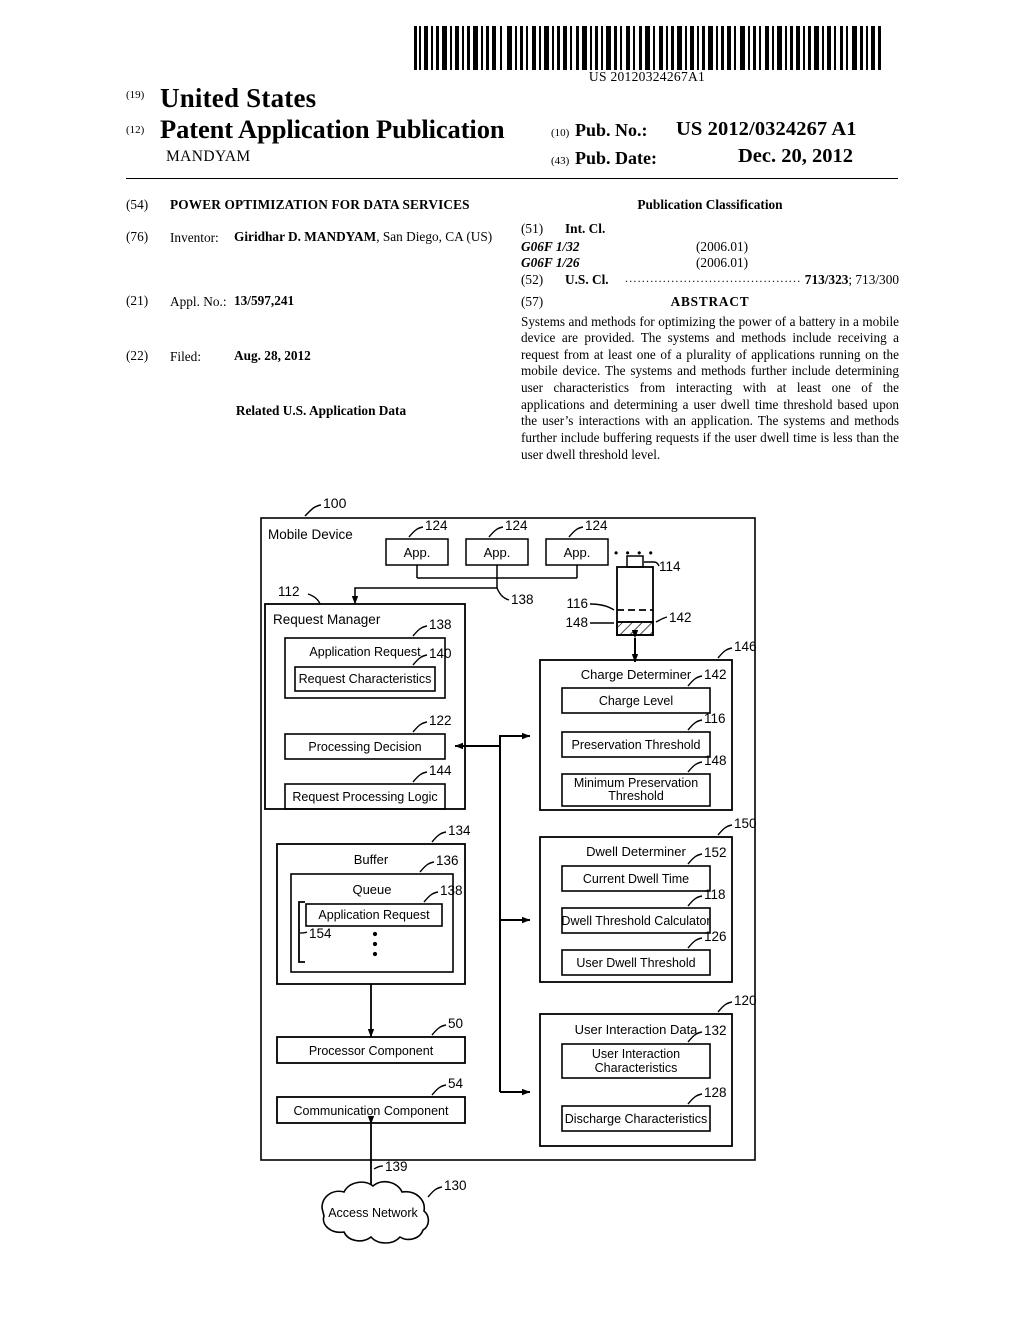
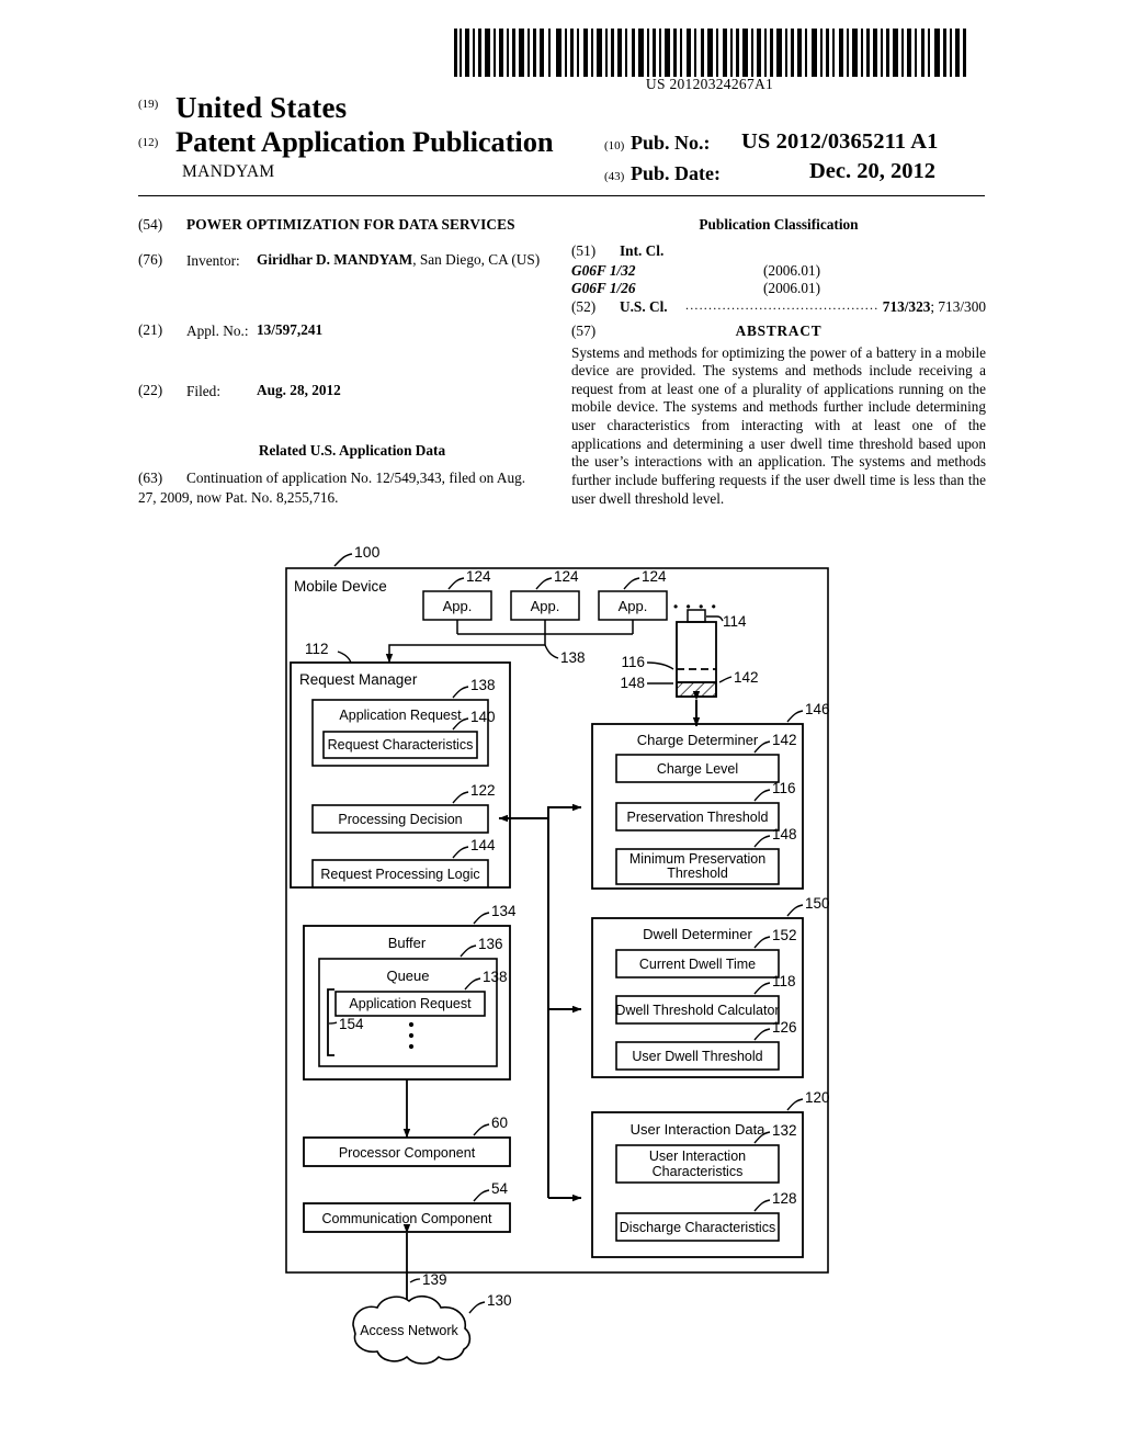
  US 20120324267A1
  (19)
  United States
  (12)
  Patent Application Publication
  MANDYAM
  (10)
  Pub. No.:
- US 2012/0324267 A1
+ US 2012/0365211 A1
  (43)
  Pub. Date:
  Dec. 20, 2012
  (54)
  POWER OPTIMIZATION FOR DATA SERVICES
  (76)
  Inventor:
  Giridhar D. MANDYAM, San Diego, CA (US)
  (21)
  Appl. No.:
  13/597,241
  (22)
  Filed:
  Aug. 28, 2012
  Related U.S. Application Data
+ (63)
+ Continuation of application No. 12/549,343, filed on Aug. 27, 2009, now Pat. No. 8,255,716.
  Publication Classification
  (51)
  Int. Cl.
  G06F 1/32
  (2006.01)
  G06F 1/26
  (2006.01)
  (52)
  U.S. Cl.
  ..........................................
  713/323; 713/300
  (57)
  ABSTRACT
  Systems and methods for optimizing the power of a battery in a mobile device are provided. The systems and methods include receiving a request from at least one of a plurality of applications running on the mobile device. The systems and methods further include determining user characteristics from interacting with at least one of the applications and determining a user dwell time threshold based upon the user’s interactions with an application. The systems and methods further include buffering requests if the user dwell time is less than the user dwell threshold level.
  Mobile Device
  100
  App.
  124
  App.
  124
  App.
  124
  • • • •
  138
  114
  116
  148
  142
  Request Manager
  112
  Application Request
  138
  Request Characteristics
  140
  Processing Decision
  122
  Request Processing Logic
  144
  Charge Determiner
  146
  Charge Level
  142
  Preservation Threshold
  116
  Minimum Preservation
  Threshold
  148
  Buffer
  134
  Queue
  136
  Application Request
  138
  154
  Dwell Determiner
  150
  Current Dwell Time
  152
  Dwell Threshold Calculator
  118
  User Dwell Threshold
  126
  User Interaction Data
  120
  User Interaction
  Characteristics
  132
  Discharge Characteristics
  128
  Processor Component
- 50
+ 60
  Communication Component
  54
  139
  Access Network
  130
